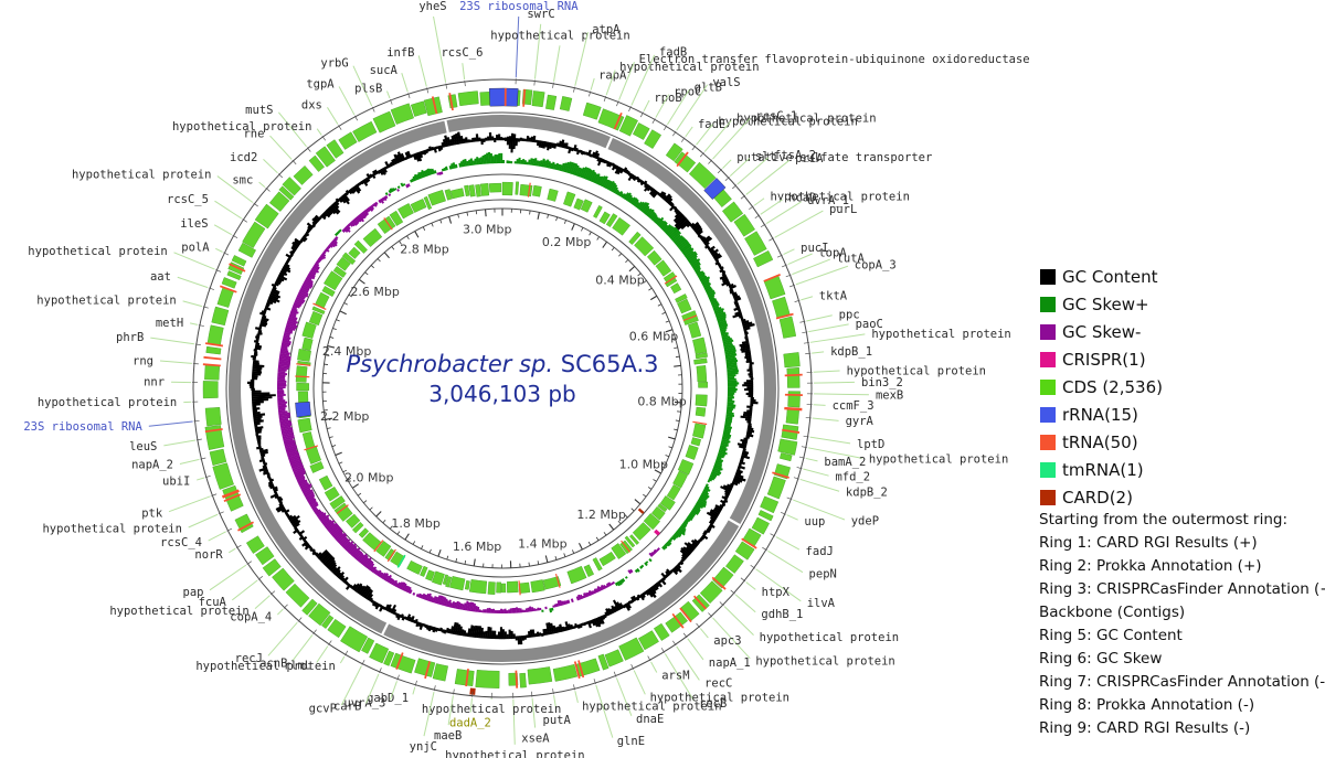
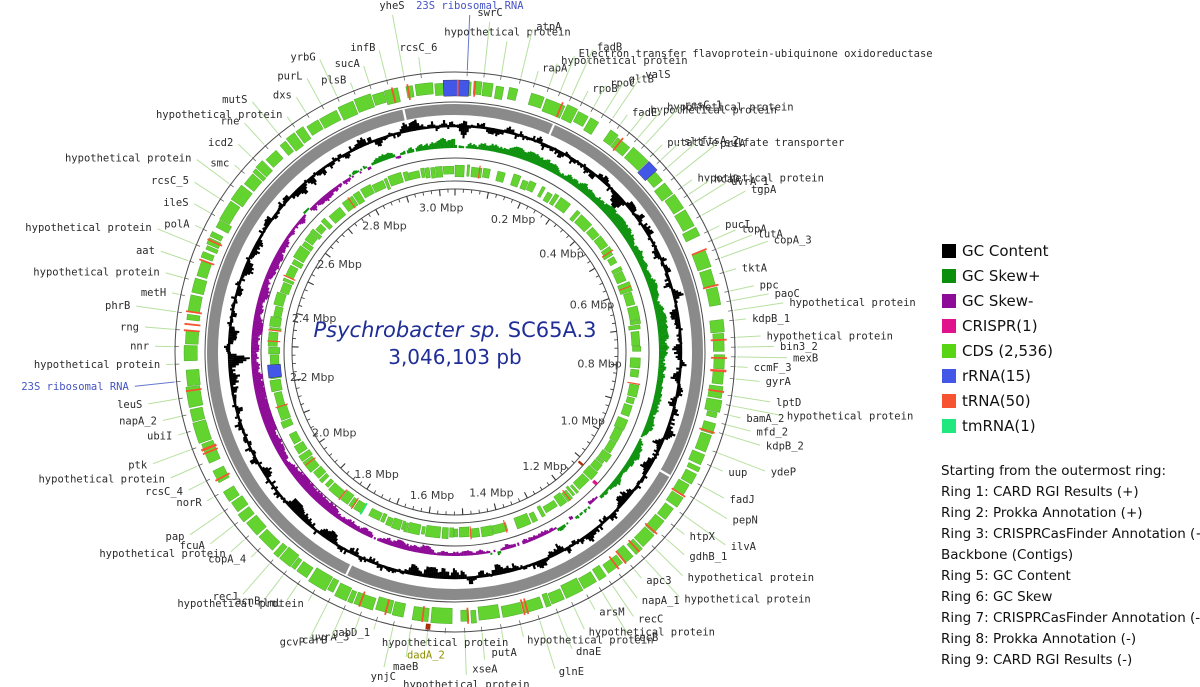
  0.2 Mbp
  0.4 Mbp
  0.6 Mbp
  0.8 Mbp
  1.0 Mbp
  1.2 Mbp
  1.4 Mbp
  1.6 Mbp
  1.8 Mbp
  2.0 Mbp
  2.2 Mbp
  2.4 Mbp
  2.6 Mbp
  2.8 Mbp
  3.0 Mbp
  23S ribosomal RNA
  swrC
  hypothetical protein
  atpA
  rapA
  hypothetical protein
  Electron transfer flavoprotein-ubiquinone oxidoreductase
  fadB
  rpoB
  rpoC
  gltB
  valS
  fadE
  hypothetical protein
  hypothetical protein
  rcsC_1
  putaive sulfate transporter
  slt
  ftsA_2
  priA
  hypothetical protein
  hcaD
  uvrA_1
- purL
+ tgpA
  pucI
  topA
  lutA
  copA_3
  tktA
  ppc
  paoC
  hypothetical protein
  kdpB_1
  hypothetical protein
  bin3_2
  mexB
  ccmF_3
  gyrA
  lptD
  hypothetical protein
  bamA_2
  mfd_2
  kdpB_2
  ydeP
  uup
  fadJ
  pepN
  ilvA
  htpX
  gdhB_1
  hypothetical protein
  hypothetical protein
  apc3
  napA_1
  recC
  recB
  arsM
  hypothetical protein
  dnaE
  glnE
  hypothetical protein
  putA
  xseA
  hypothetical protein
  hypothetical protein
  dadA_2
  maeB
  ynjC
  gab_1
  uvrA_3
  carB
  gcvP
  hypothetical protein
  rlmL
  acnB
  recJ
  copA_4
  hypothetical protein
  fcuA
  pap
  norR
  rcsC_4
  hypothetical protein
  ptk
  ubiI
  napA_2
  leuS
  23S ribosomal RNA
  hypothetical protein
  nnr
  rng
  phrB
  metH
  hypothetical protein
  aat
  hypothetical protein
  polA
  ileS
  rcsC_5
  hypothetical protein
  smc
  icd2
  rne
  mutS
  hypothetical protein
  dxs
- tgpA
+ purL
  yrbG
  plsB
  sucA
  infB
  yheS
  rcsC_6
  Psychrobacter sp. SC65A.3
  3,046,103 pb
  GC Content
  GC Skew+
  GC Skew-
  CRISPR(1)
  CDS (2,536)
  rRNA(15)
  tRNA(50)
  tmRNA(1)
- CARD(2)
  Starting from the outermost ring:
  Ring 1: CARD RGI Results (+)
  Ring 2: Prokka Annotation (+)
  Ring 3: CRISPRCasFinder Annotation (
  Backbone (Contigs)
  Ring 5: GC Content
  Ring 6: GC Skew
  Ring 7: CRISPRCasFinder Annotation (-
  Ring 8: Prokka Annotation (-)
  Ring 9: CARD RGI Results (-)
